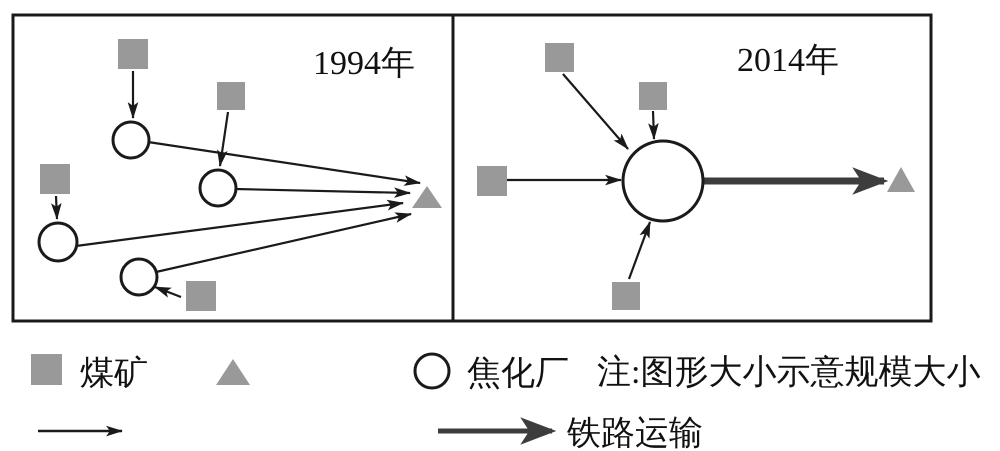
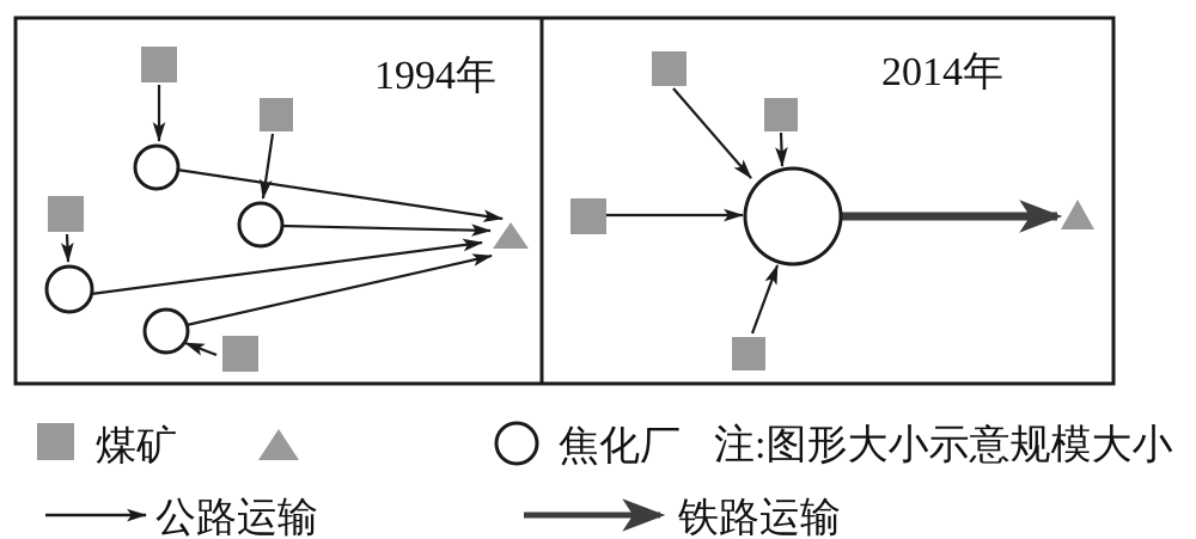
  1994年
  2014年
  煤矿
  焦化厂
  注:图形大小示意规模大小
+ 公路运输
  铁路运输
